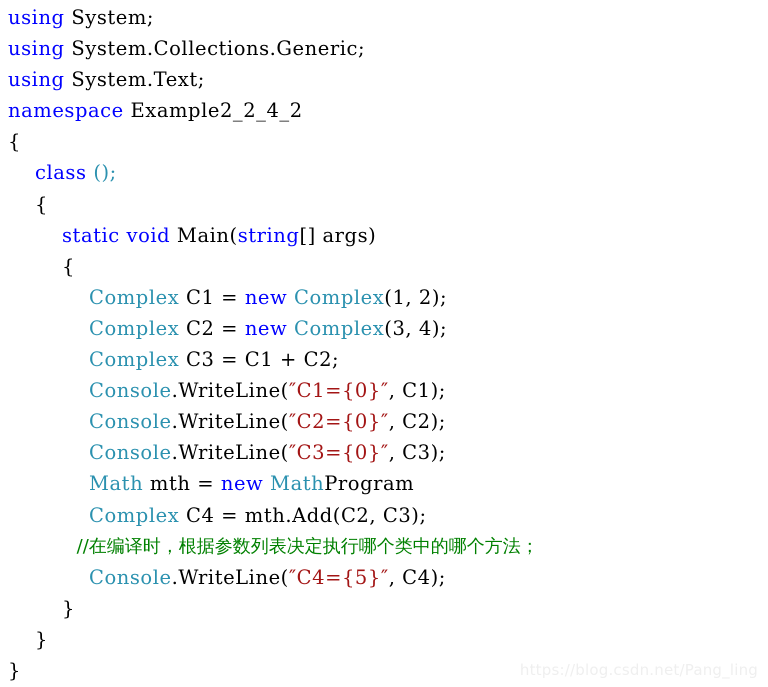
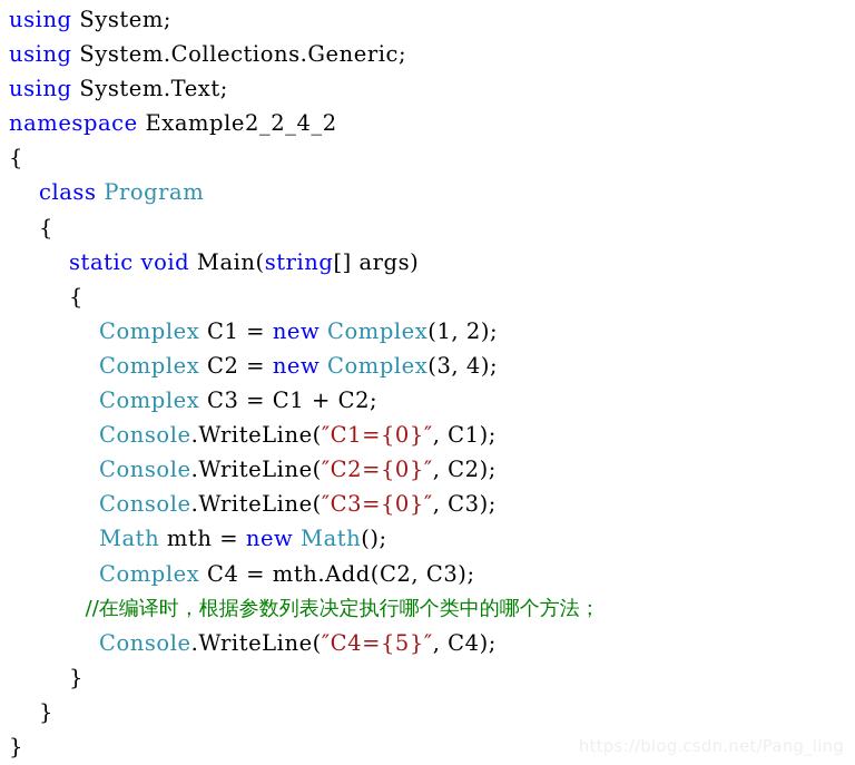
  using System;
  using System.Collections.Generic;
  using System.Text;
  namespace Example2_2_4_2
  {
- class ();
+ class Program
  {
  static void Main(string[] args)
  {
  Complex C1 = new Complex(1, 2);
  Complex C2 = new Complex(3, 4);
  Complex C3 = C1 + C2;
  Console.WriteLine(″C1={0}″, C1);
  Console.WriteLine(″C2={0}″, C2);
  Console.WriteLine(″C3={0}″, C3);
- Math mth = new MathProgram
+ Math mth = new Math();
  Complex C4 = mth.Add(C2, C3);
  //在编译时，根据参数列表决定执行哪个类中的哪个方法；
  Console.WriteLine(″C4={5}″, C4);
  }
  }
  }
